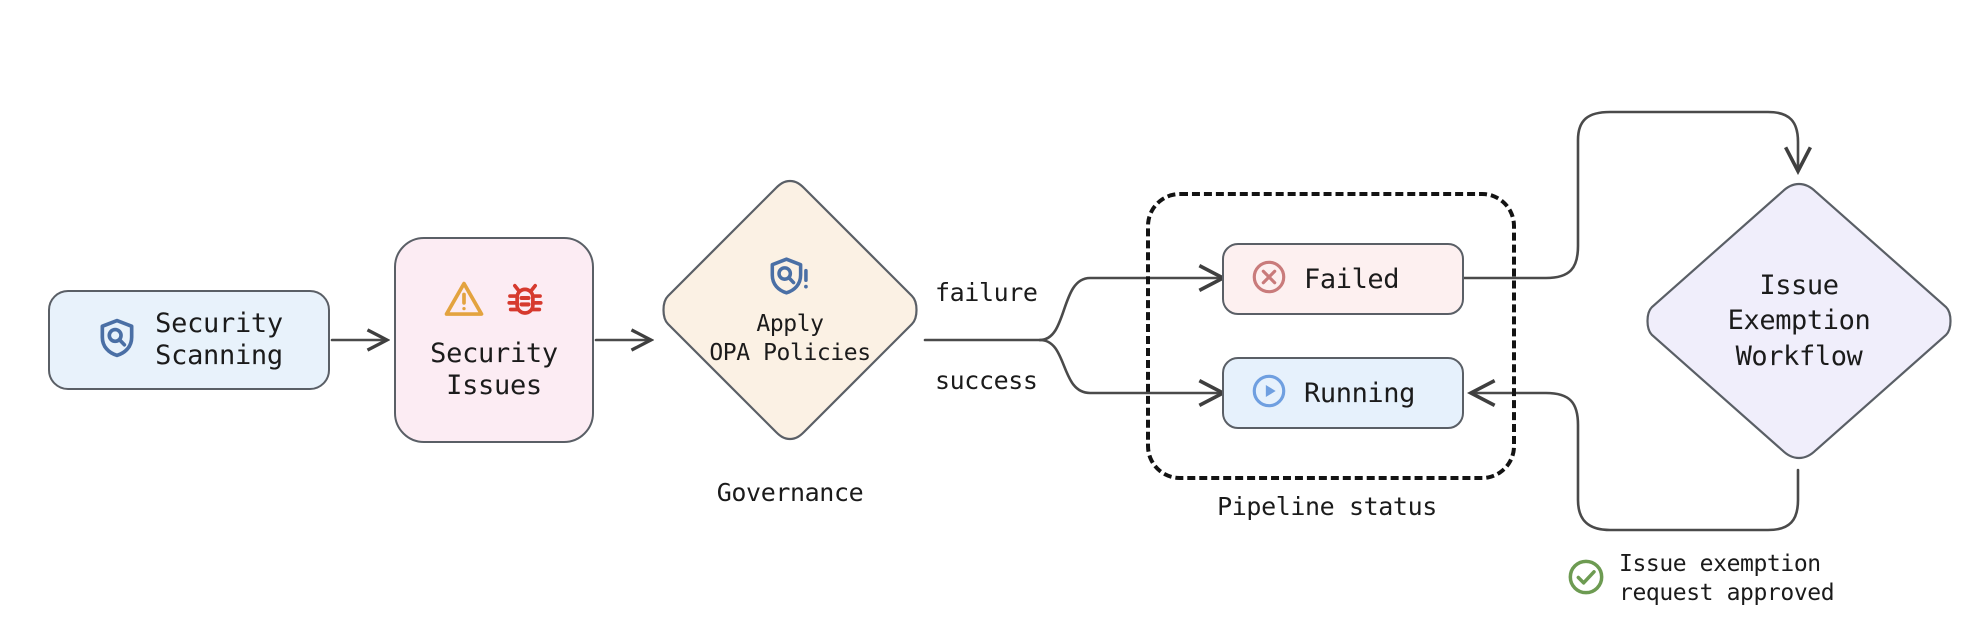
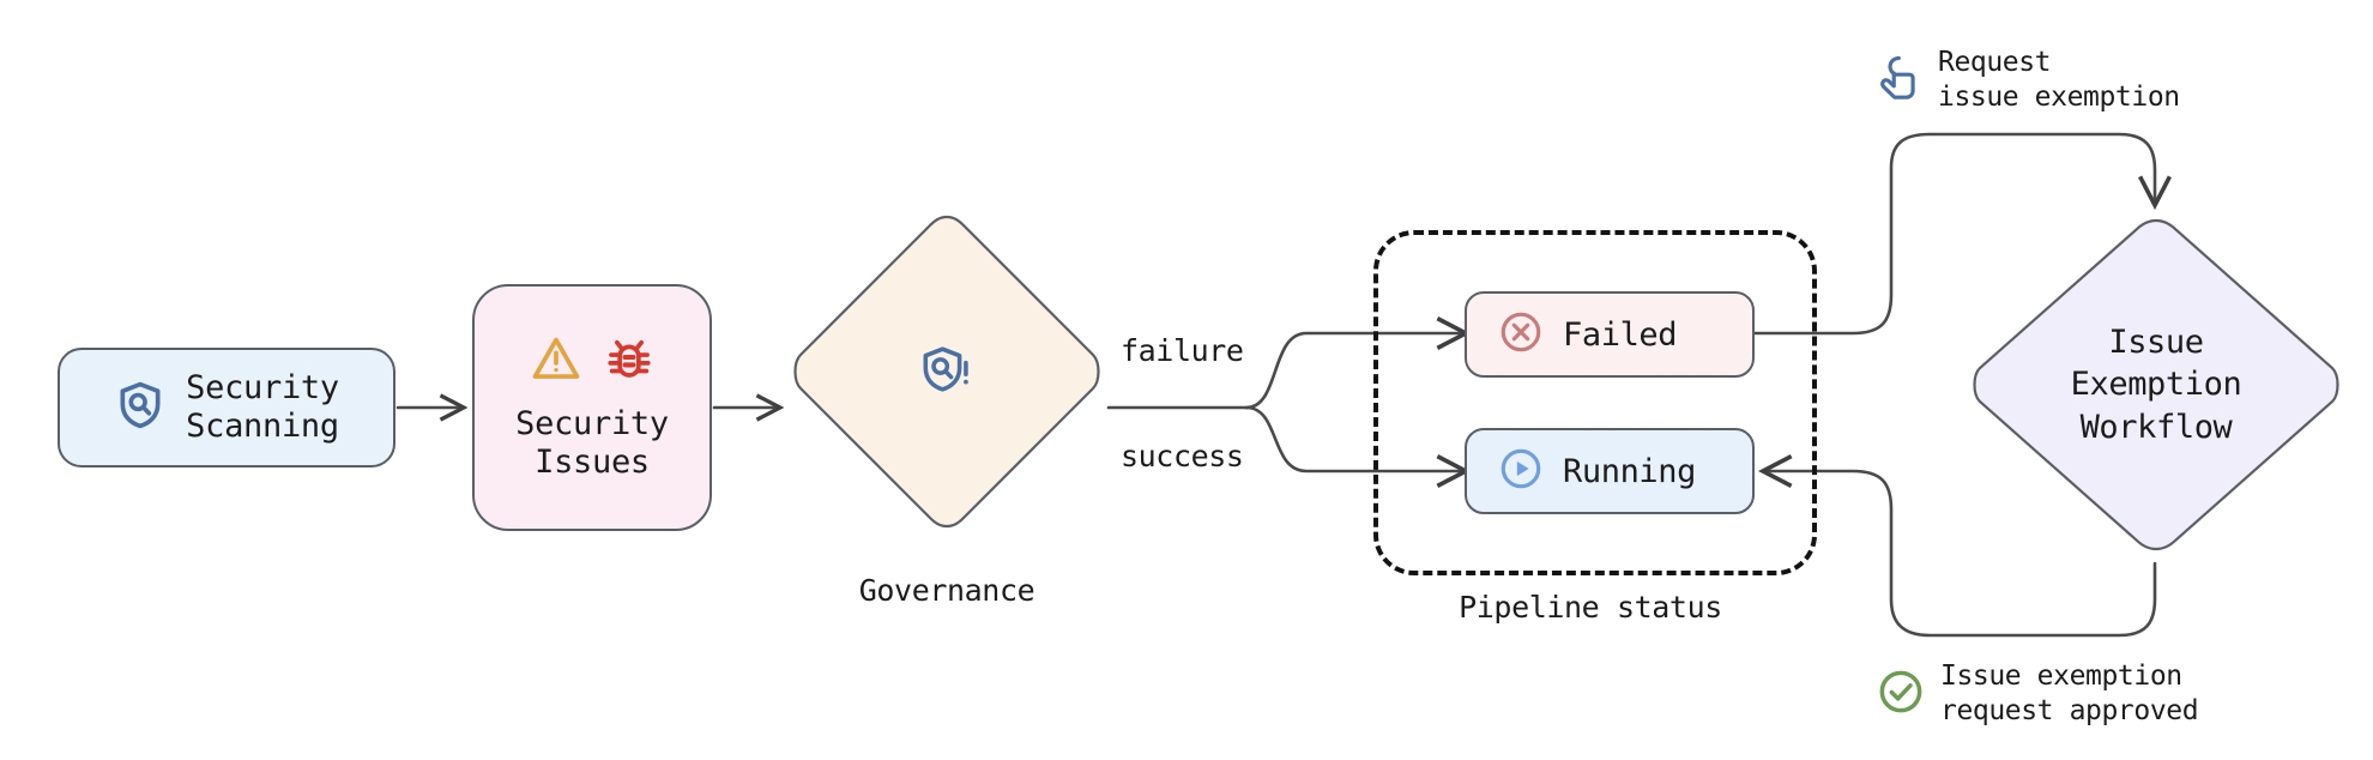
  Security
  Scanning
  Security
  Issues
- Apply
- OPA Policies
  Governance
  Pipeline status
  Failed
  Running
  Issue
  Exemption
  Workflow
  failure
  success
+ Request
+ issue exemption
  Issue exemption
  request approved
